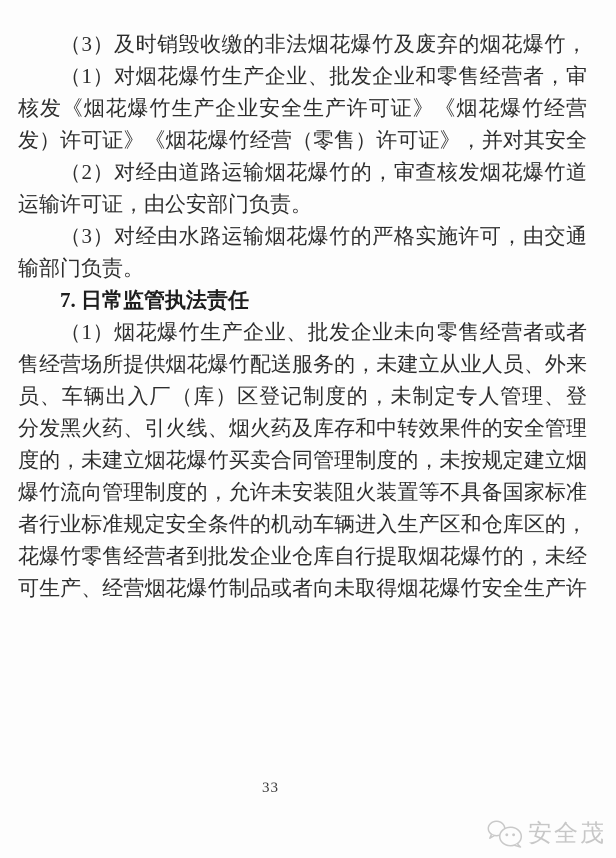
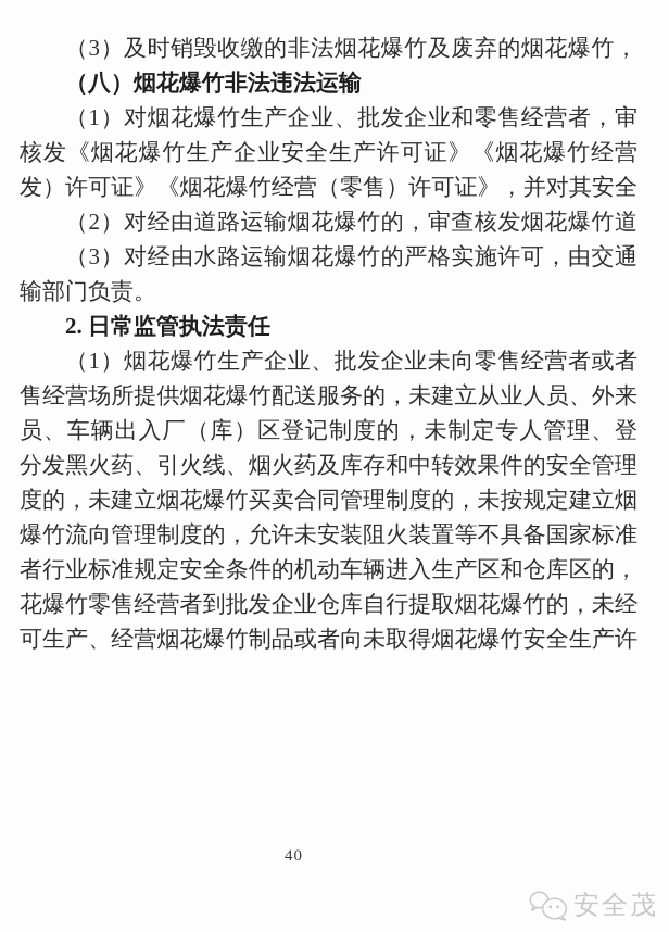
  （3）及时销毁收缴的非法烟花爆竹及废弃的烟花爆竹，
+ （八）烟花爆竹非法违法运输
  （1）对烟花爆竹生产企业、批发企业和零售经营者，审
  核发《烟花爆竹生产企业安全生产许可证》《烟花爆竹经营
  发）许可证》《烟花爆竹经营（零售）许可证》，并对其安全
  （2）对经由道路运输烟花爆竹的，审查核发烟花爆竹道
- 运输许可证，由公安部门负责。
  （3）对经由水路运输烟花爆竹的严格实施许可，由交通
  输部门负责。
- 7. 日常监管执法责任
+ 2. 日常监管执法责任
  （1）烟花爆竹生产企业、批发企业未向零售经营者或者
  售经营场所提供烟花爆竹配送服务的，未建立从业人员、外来
  员、车辆出入厂（库）区登记制度的，未制定专人管理、登
  分发黑火药、引火线、烟火药及库存和中转效果件的安全管理
  度的，未建立烟花爆竹买卖合同管理制度的，未按规定建立烟
  爆竹流向管理制度的，允许未安装阻火装置等不具备国家标准
  者行业标准规定安全条件的机动车辆进入生产区和仓库区的，
  花爆竹零售经营者到批发企业仓库自行提取烟花爆竹的，未经
  可生产、经营烟花爆竹制品或者向未取得烟花爆竹安全生产许
- 33
+ 40
  安全茂
